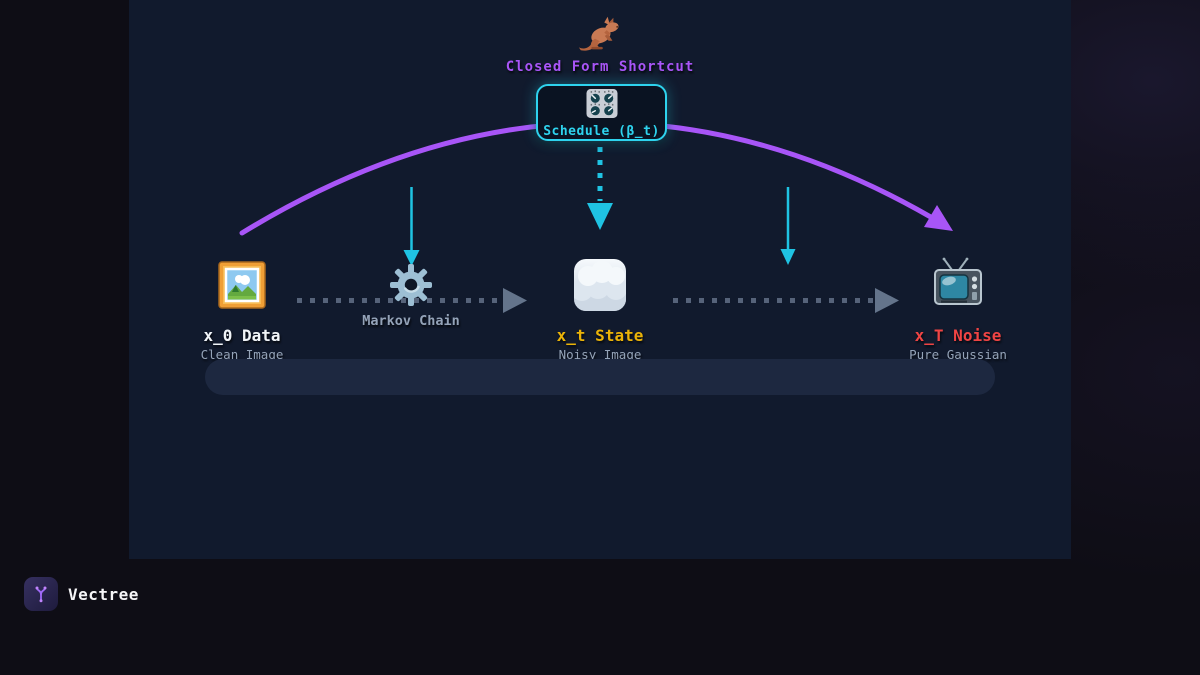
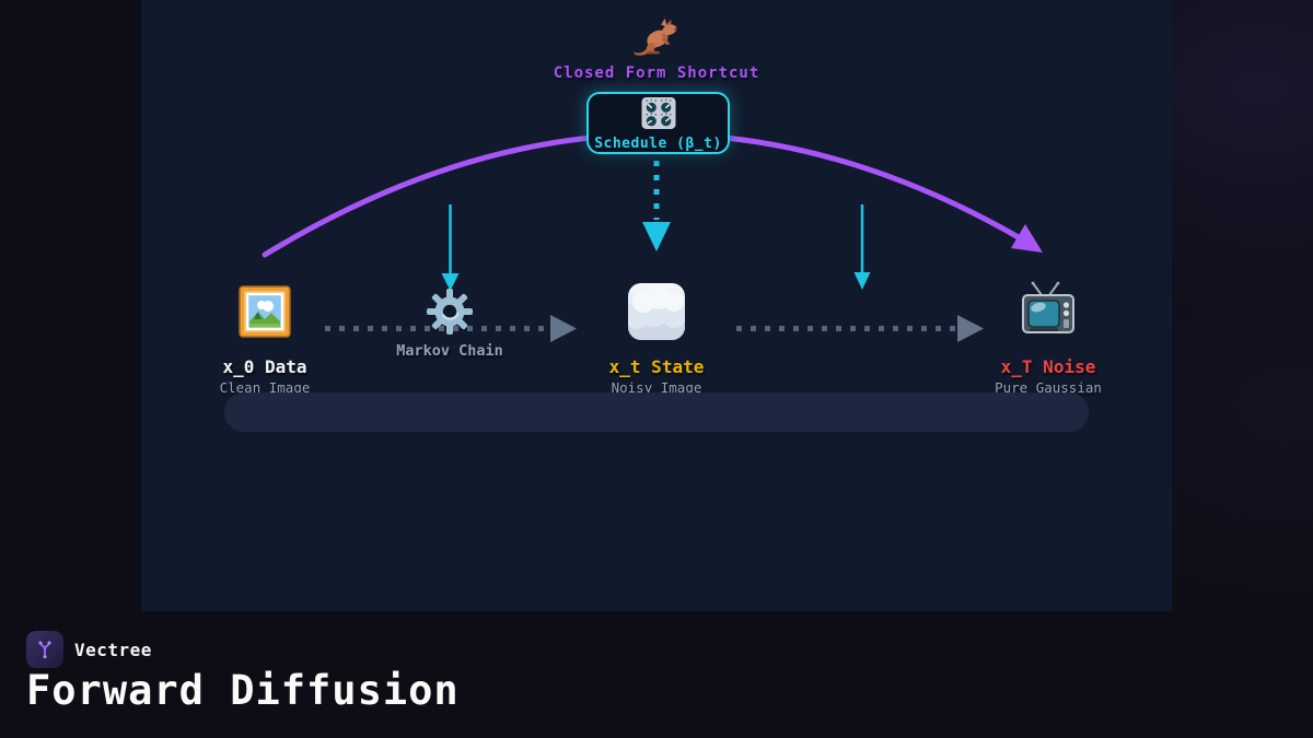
  Closed Form Shortcut
  Schedule (β_t)
  Markov Chain
  x_0 Data
  Clean Image
  x_t State
  Noisy Image
  x_T Noise
  Pure Gaussian
  Vectree
+ Forward Diffusion
